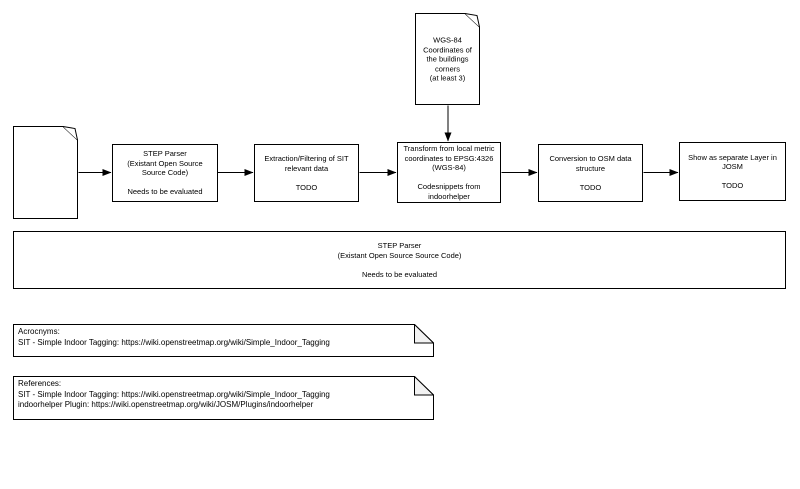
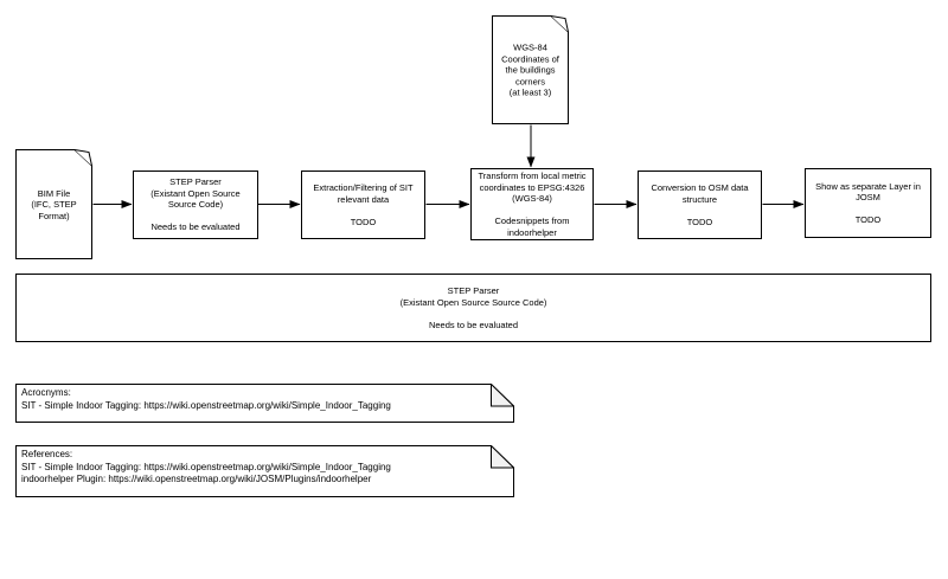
+ BIM File
+ (IFC, STEP
+ Format)
  WGS-84
  Coordinates of
  the buildings
  corners
  (at least 3)
  STEP Parser
  (Existant Open Source
  Source Code)
  Needs to be evaluated
  Extraction/Filtering of SIT
  relevant data
  TODO
  Transform from local metric
  coordinates to EPSG:4326
  (WGS-84)
  Codesnippets from
  indoorhelper
  Conversion to OSM data
  structure
  TODO
  Show as separate Layer in
  JOSM
  TODO
  STEP Parser
  (Existant Open Source Source Code)
  Needs to be evaluated
  Acrocnyms:
  SIT - Simple Indoor Tagging: https://wiki.openstreetmap.org/wiki/Simple_Indoor_Tagging
  References:
  SIT - Simple Indoor Tagging: https://wiki.openstreetmap.org/wiki/Simple_Indoor_Tagging
  indoorhelper Plugin: https://wiki.openstreetmap.org/wiki/JOSM/Plugins/indoorhelper
